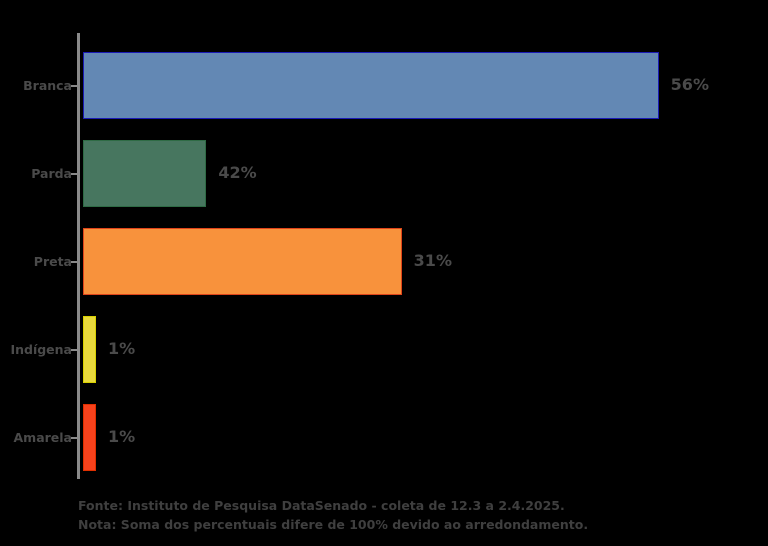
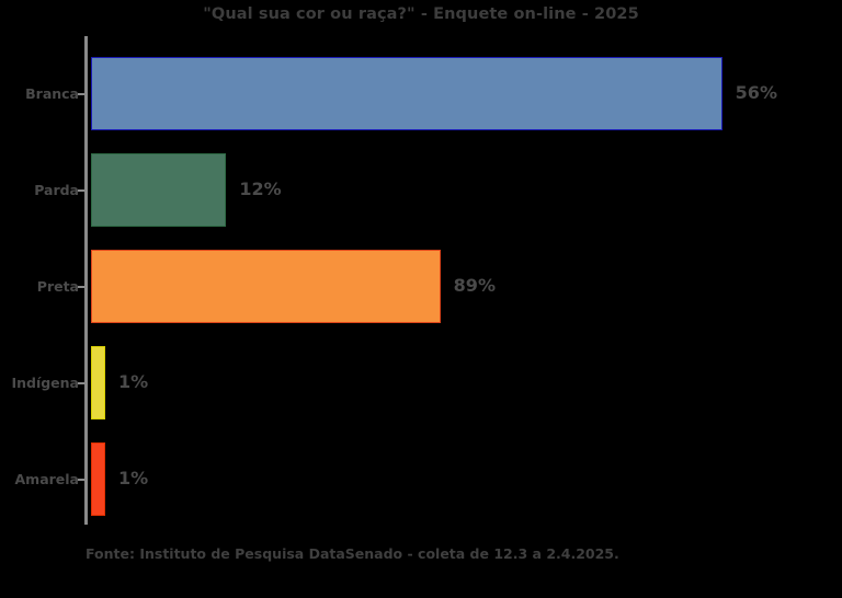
+ "Qual sua cor ou raça?" - Enquete on-line - 2025
  Branca
  56%
  Parda
- 42%
+ 12%
  Preta
- 31%
+ 89%
  Indígena
  1%
  Amarela
  1%
  Fonte: Instituto de Pesquisa DataSenado - coleta de 12.3 a 2.4.2025.
- Nota: Soma dos percentuais difere de 100% devido ao arredondamento.
